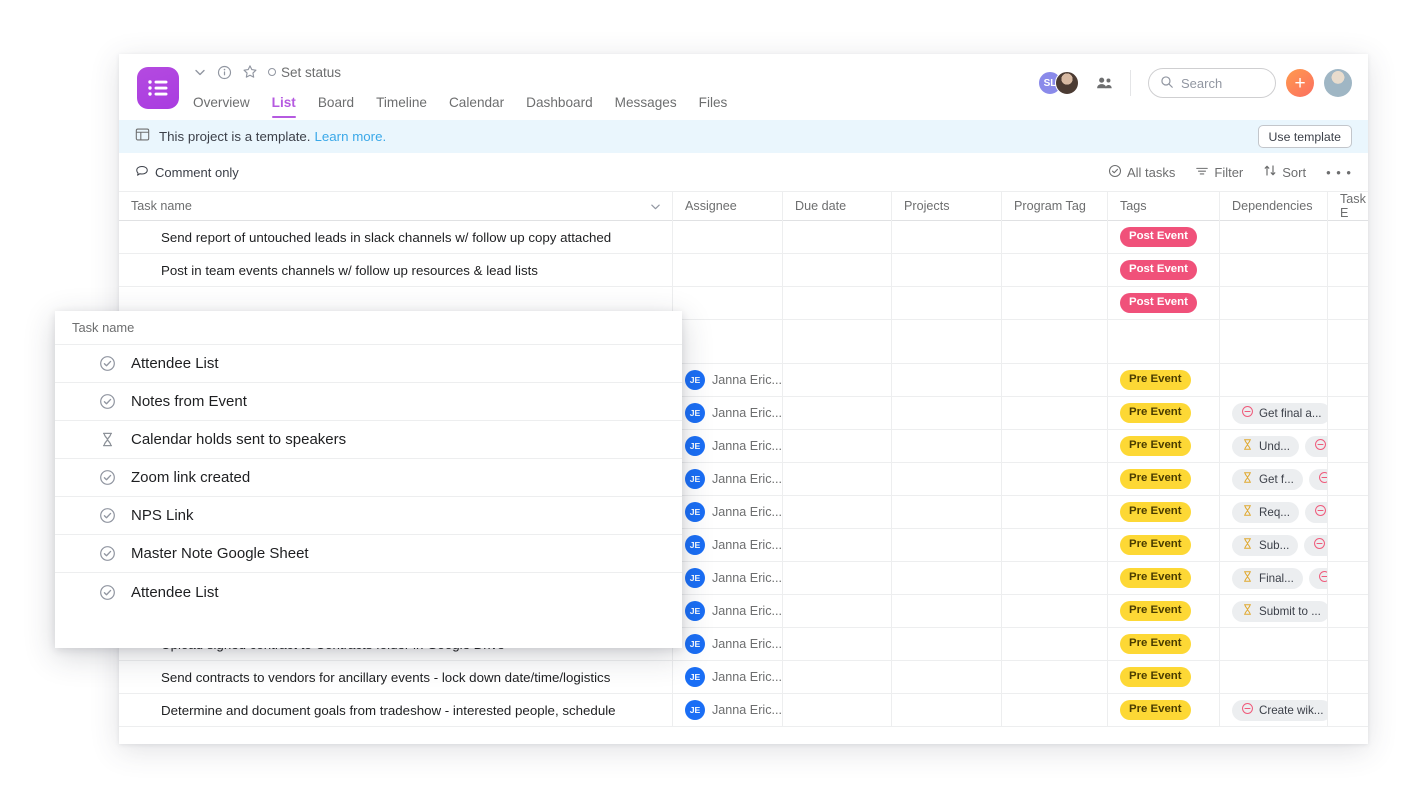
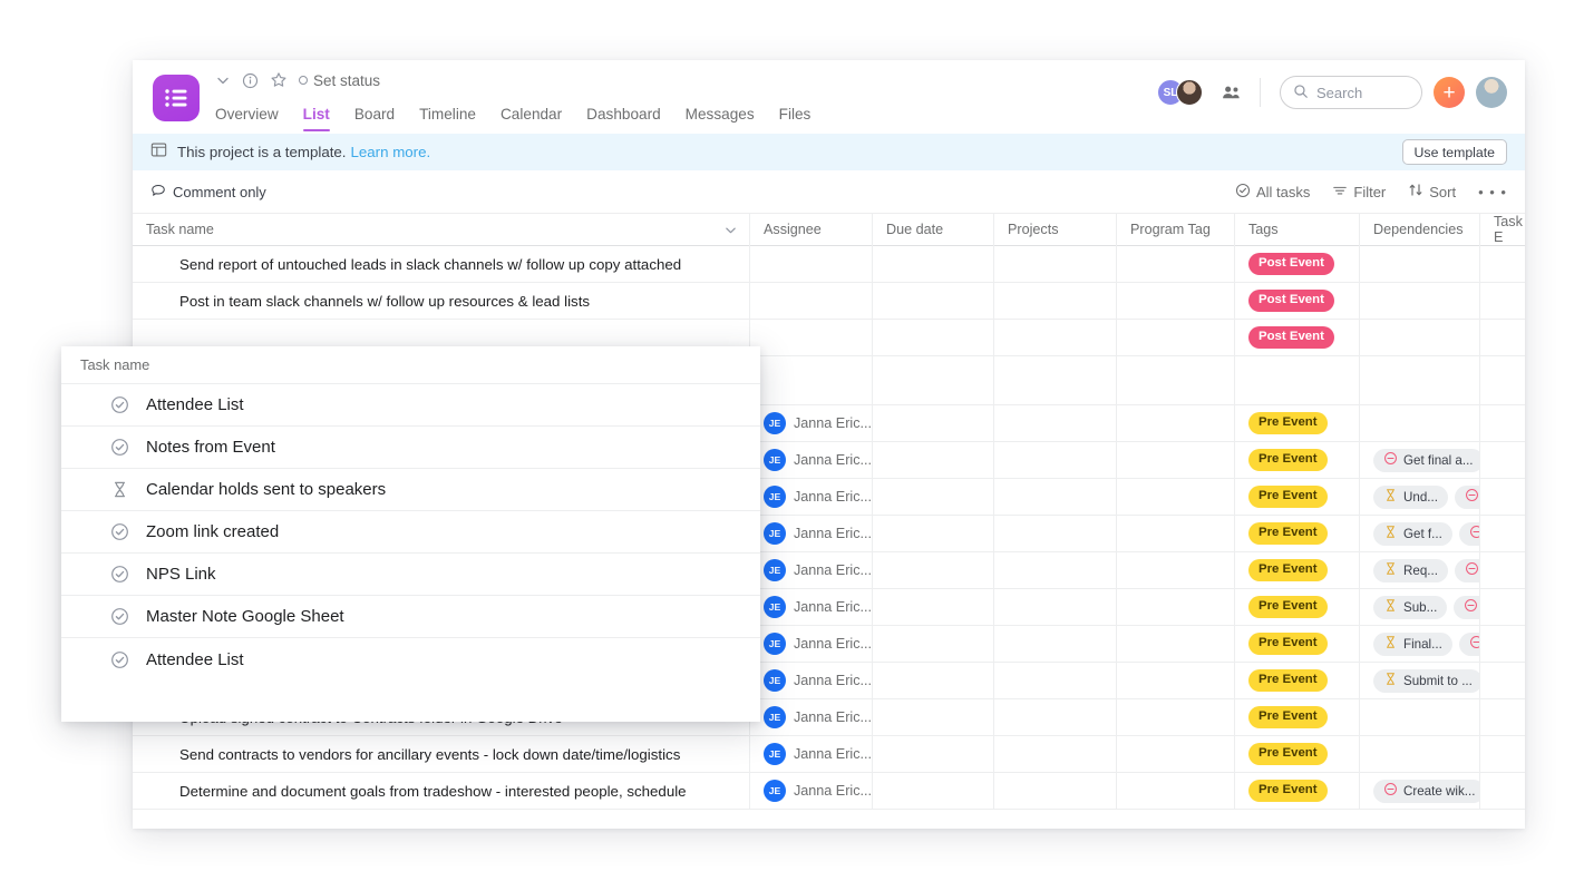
  Set status
  Overview
  List
  Board
  Timeline
  Calendar
  Dashboard
  Messages
  Files
  SL
  Search
  +
  This project is a template.
  Learn more.
  Use template
  Comment only
  All tasks
  Filter
  Sort
  • • •
  Task name
  Assignee
  Due date
  Projects
  Program Tag
  Tags
  Dependencies
  Task E
  Send report of untouched leads in slack channels w/ follow up copy attached
  Post Event
- Post in team events channels w/ follow up resources & lead lists
+ Post in team slack channels w/ follow up resources & lead lists
  Post Event
  Post Event
  JE
  Janna Eric...
  Pre Event
  JE
  Janna Eric...
  Pre Event
  Get final a...
  JE
  Janna Eric...
  Pre Event
  Und...
  JE
  Janna Eric...
  Pre Event
  Get f...
  JE
  Janna Eric...
  Pre Event
  Req...
  JE
  Janna Eric...
  Pre Event
  Sub...
  JE
  Janna Eric...
  Pre Event
  Final...
  JE
  Janna Eric...
  Pre Event
  Submit to ...
  JE
  Janna Eric...
  Pre Event
  Send contracts to vendors for ancillary events - lock down date/time/logistics
  JE
  Janna Eric...
  Pre Event
  Determine and document goals from tradeshow - interested people, schedule
  JE
  Janna Eric...
  Pre Event
  Create wik...
  Task name
  Attendee List
  Notes from Event
  Calendar holds sent to speakers
  Zoom link created
  NPS Link
  Master Note Google Sheet
  Attendee List
